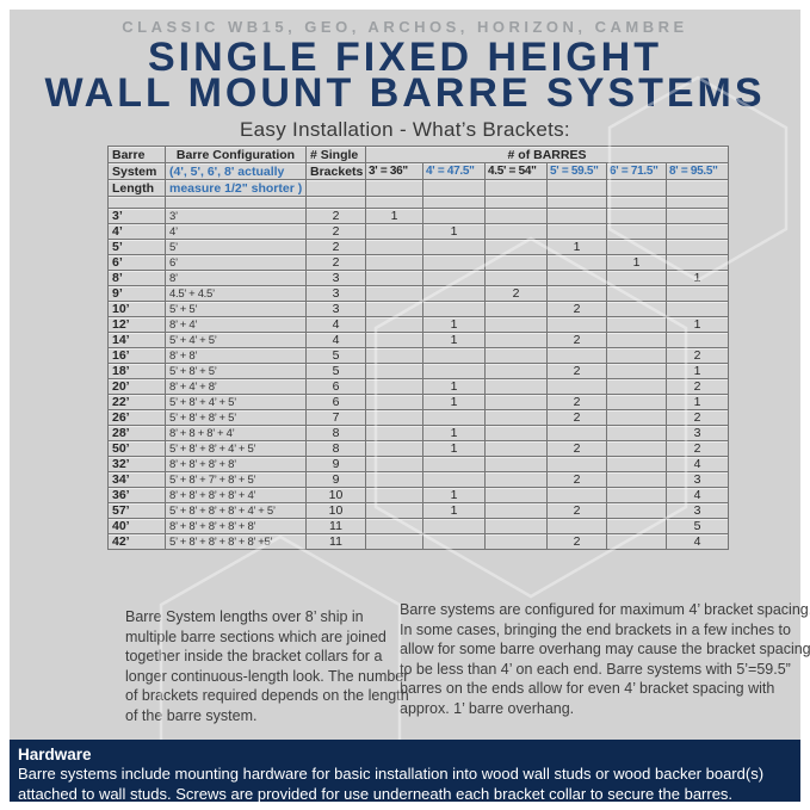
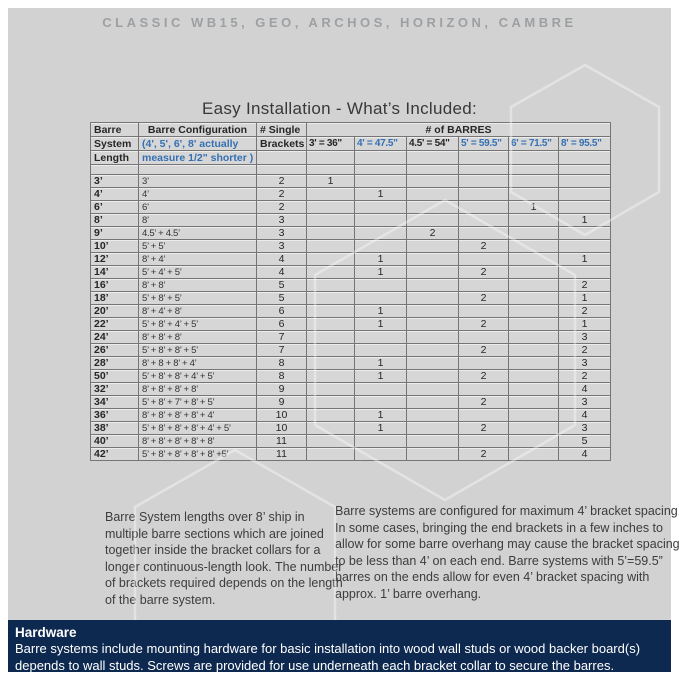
  CLASSIC WB15, GEO, ARCHOS, HORIZON, CAMBRE
- SINGLE FIXED HEIGHT
- WALL MOUNT BARRE SYSTEMS
- Easy Installation - What’s Brackets:
+ Easy Installation - What’s Included:
  Barre	Barre Configuration	# Single	# of BARRES
  System	(4', 5', 6', 8' actually	Brackets	3' = 36"	4' = 47.5"	4.5' = 54"	5' = 59.5"	6' = 71.5"	8' = 95.5"
  Length	measure 1/2" shorter )
  3’	3’	2	1
  4’	4’	2		1
- 5’	5’	2				1
  6’	6’	2					1
  8’	8’	3						1
  9’	4.5’ + 4.5’	3			2
  10’	5’ + 5’	3				2
  12’	8’ + 4’	4		1				1
  14’	5’ + 4’ + 5’	4		1		2
  16’	8’ + 8’	5						2
  18’	5’ + 8’ + 5’	5				2		1
  20’	8’ + 4’ + 8’	6		1				2
  22’	5’ + 8’ + 4’ + 5’	6		1		2		1
+ 24’	8’ + 8’ + 8’	7						3
  26’	5’ + 8’ + 8’ + 5’	7				2		2
  28’	8’ + 8 + 8’ + 4’	8		1				3
  50’	5’ + 8’ + 8’ + 4’ + 5’	8		1		2		2
  32’	8’ + 8’ + 8’ + 8’	9						4
  34’	5’ + 8’ + 7’ + 8’ + 5’	9				2		3
  36’	8’ + 8’ + 8’ + 8’ + 4’	10		1				4
- 57’	5’ + 8’ + 8’ + 8’ + 4’ + 5’	10		1		2		3
+ 38’	5’ + 8’ + 8’ + 8’ + 4’ + 5’	10		1		2		3
  40’	8’ + 8’ + 8’ + 8’ + 8’	11						5
  42’	5’ + 8’ + 8’ + 8’ + 8’ +5’	11				2		4
  Barre System lengths over 8’ ship in multiple barre sections which are joined together inside the bracket collars for a longer continuous-length look. The number of brackets required depends on the length of the barre system.
  Barre systems are configured for maximum 4’ bracket spacing In some cases, bringing the end brackets in a few inches to allow for some barre overhang may cause the bracket spacing to be less than 4’ on each end. Barre systems with 5’=59.5” barres on the ends allow for even 4’ bracket spacing with approx. 1’ barre overhang.
  Hardware
- Barre systems include mounting hardware for basic installation into wood wall studs or wood backer board(s) attached to wall studs. Screws are provided for use underneath each bracket collar to secure the barres.
+ Barre systems include mounting hardware for basic installation into wood wall studs or wood backer board(s) depends to wall studs. Screws are provided for use underneath each bracket collar to secure the barres.
